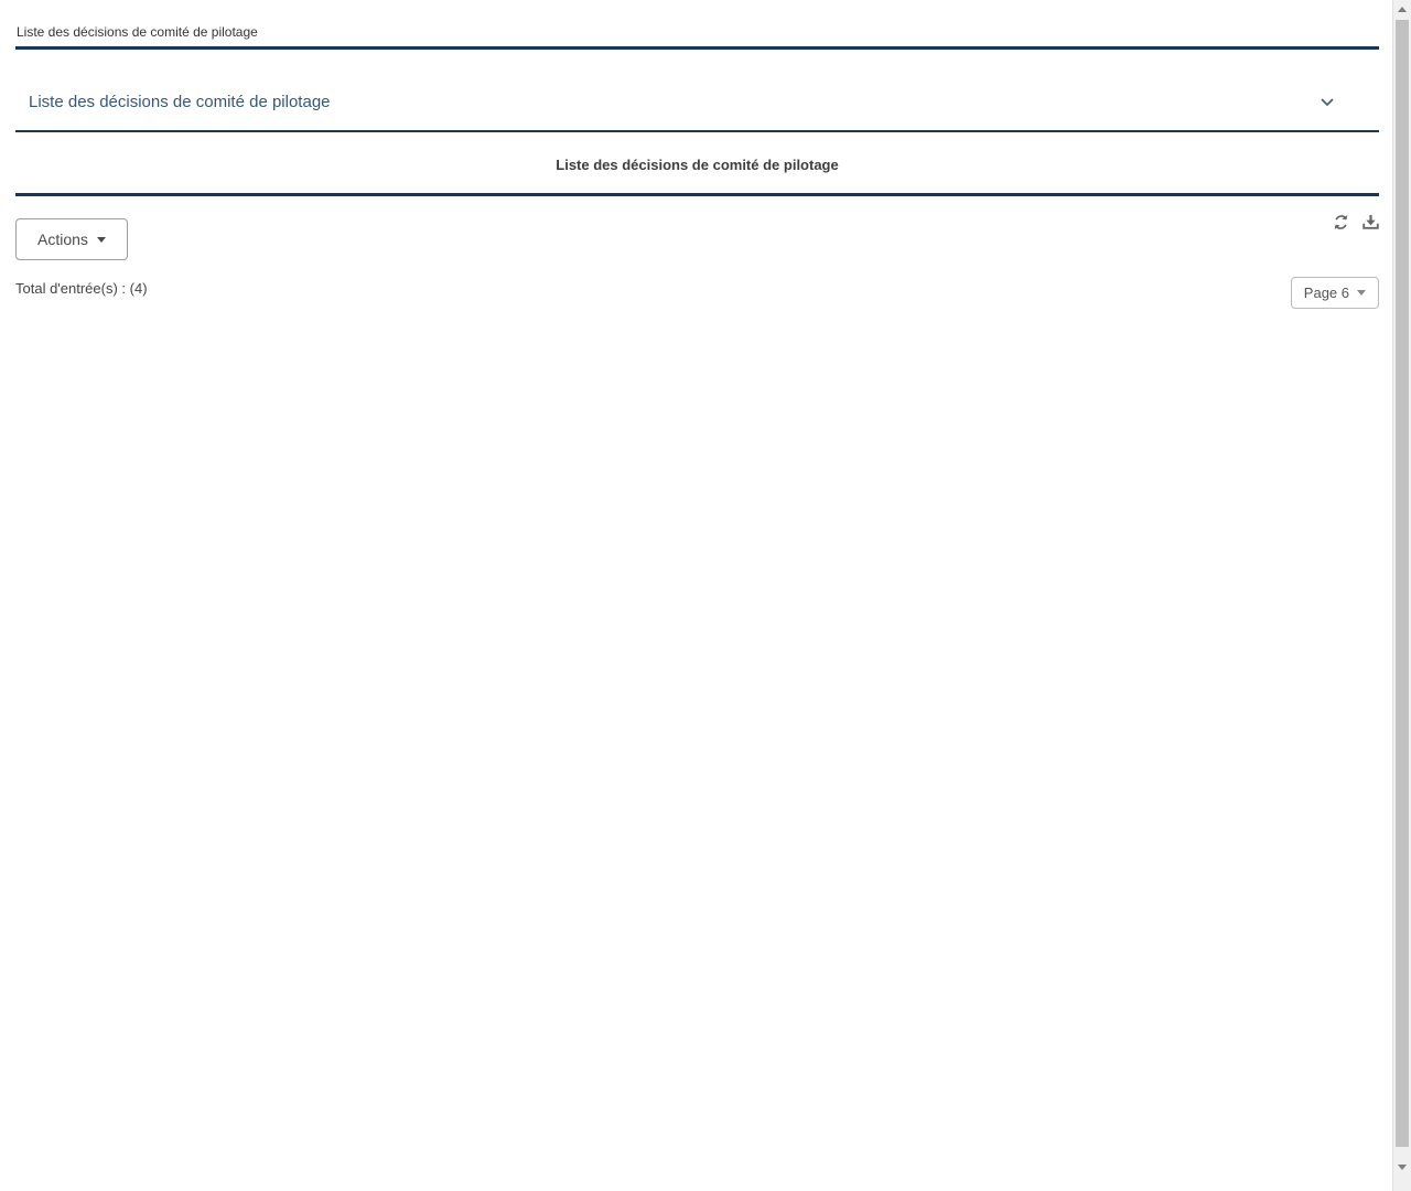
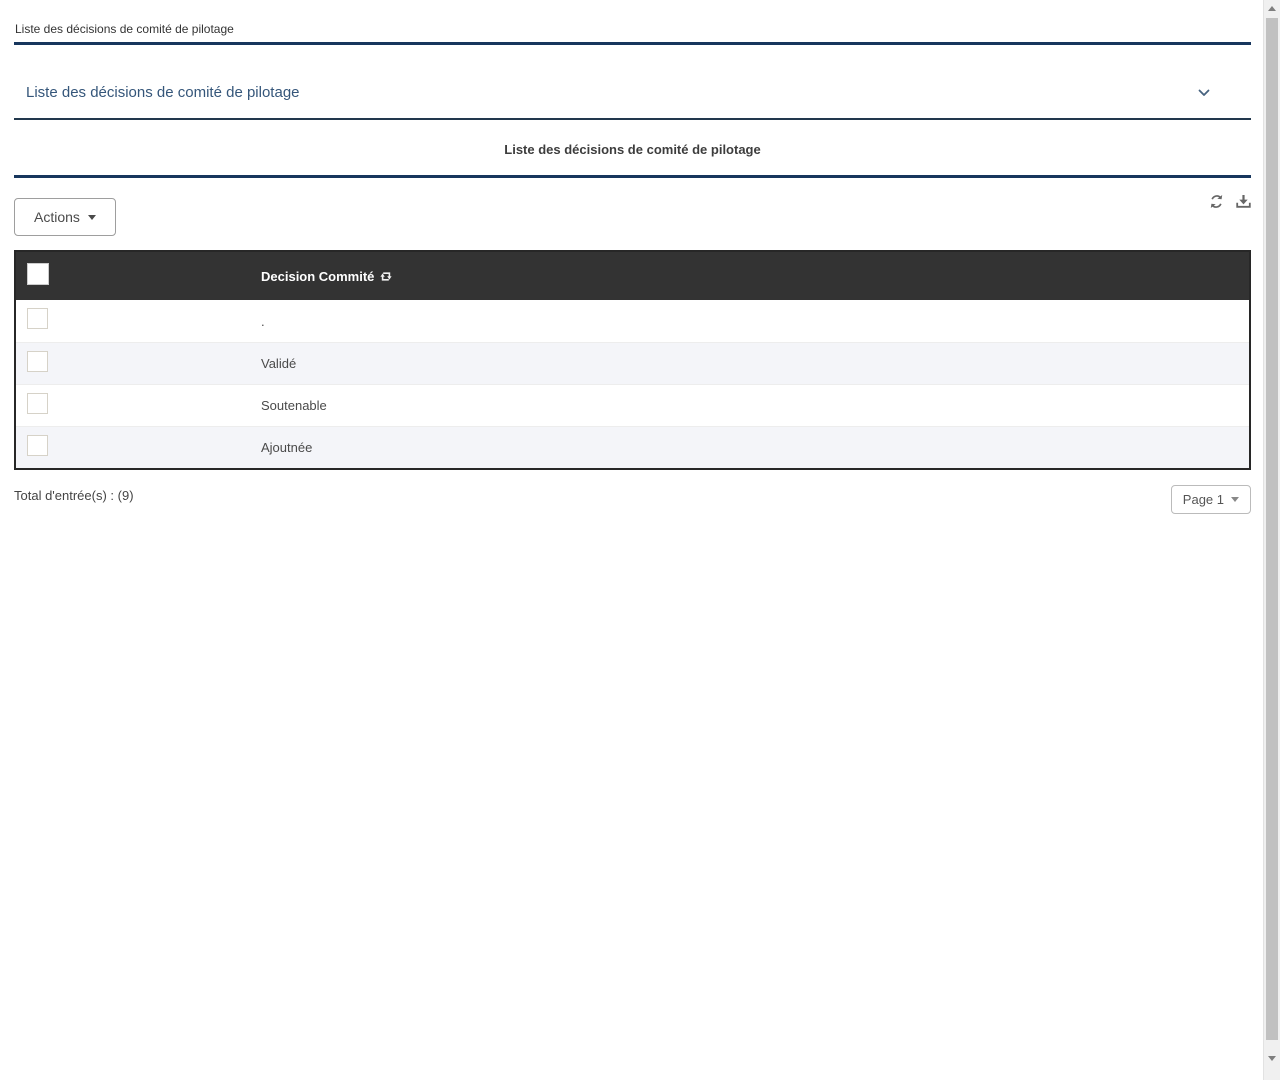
  Liste des décisions de comité de pilotage
  Liste des décisions de comité de pilotage
  Liste des décisions de comité de pilotage
  Actions
+ Decision Commité
+ .
+ Validé
+ Soutenable
+ Ajoutnée
- Total d'entrée(s) : (4)
+ Total d'entrée(s) : (9)
- Page 6
+ Page 1
